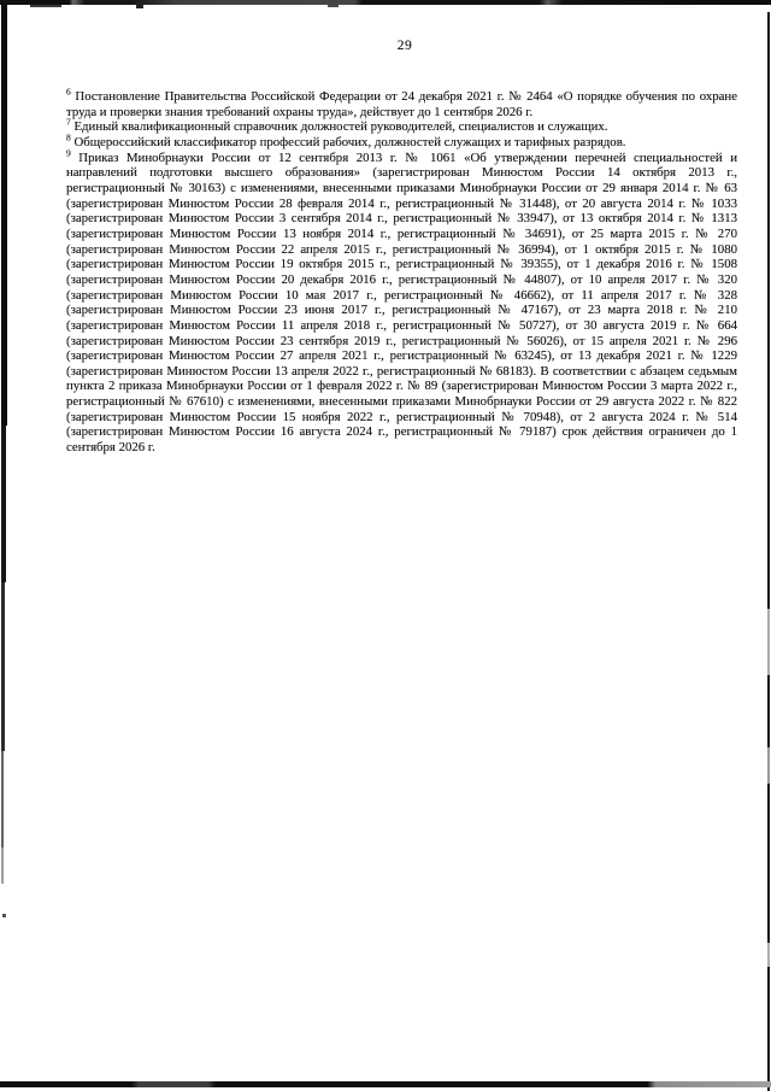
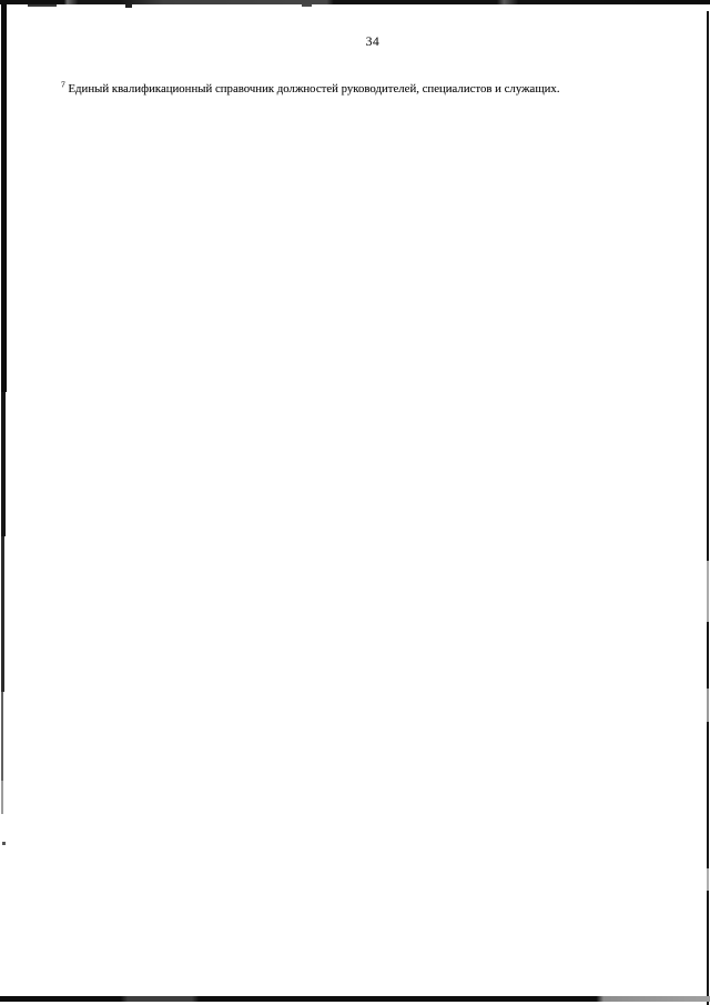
- 29
+ 34
- 6 Постановление Правительства Российской Федерации от 24 декабря 2021 г. № 2464 «О порядке обучения по охране труда и проверки знания требований охраны труда», действует до 1 сентября 2026 г.
  7 Единый квалификационный справочник должностей руководителей, специалистов и служащих.
- 8 Общероссийский классификатор профессий рабочих, должностей служащих и тарифных разрядов.
- 9 Приказ Минобрнауки России от 12 сентября 2013 г. № 1061 «Об утверждении перечней специальностей и направлений подготовки высшего образования» (зарегистрирован Минюстом России 14 октября 2013 г., регистрационный № 30163) с изменениями, внесенными приказами Минобрнауки России от 29 января 2014 г. № 63 (зарегистрирован Минюстом России 28 февраля 2014 г., регистрационный № 31448), от 20 августа 2014 г. № 1033 (зарегистрирован Минюстом России 3 сентября 2014 г., регистрационный № 33947), от 13 октября 2014 г. № 1313 (зарегистрирован Минюстом России 13 ноября 2014 г., регистрационный № 34691), от 25 марта 2015 г. № 270 (зарегистрирован Минюстом России 22 апреля 2015 г., регистрационный № 36994), от 1 октября 2015 г. № 1080 (зарегистрирован Минюстом России 19 октября 2015 г., регистрационный № 39355), от 1 декабря 2016 г. № 1508 (зарегистрирован Минюстом России 20 декабря 2016 г., регистрационный № 44807), от 10 апреля 2017 г. № 320 (зарегистрирован Минюстом России 10 мая 2017 г., регистрационный № 46662), от 11 апреля 2017 г. № 328 (зарегистрирован Минюстом России 23 июня 2017 г., регистрационный № 47167), от 23 марта 2018 г. № 210 (зарегистрирован Минюстом России 11 апреля 2018 г., регистрационный № 50727), от 30 августа 2019 г. № 664 (зарегистрирован Минюстом России 23 сентября 2019 г., регистрационный № 56026), от 15 апреля 2021 г. № 296 (зарегистрирован Минюстом России 27 апреля 2021 г., регистрационный № 63245), от 13 декабря 2021 г. № 1229 (зарегистрирован Минюстом России 13 апреля 2022 г., регистрационный № 68183). В соответствии с абзацем седьмым пункта 2 приказа Минобрнауки России от 1 февраля 2022 г. № 89 (зарегистрирован Минюстом России 3 марта 2022 г., регистрационный № 67610) с изменениями, внесенными приказами Минобрнауки России от 29 августа 2022 г. № 822 (зарегистрирован Минюстом России 15 ноября 2022 г., регистрационный № 70948), от 2 августа 2024 г. № 514 (зарегистрирован Минюстом России 16 августа 2024 г., регистрационный № 79187) срок действия ограничен до 1 сентября 2026 г.
